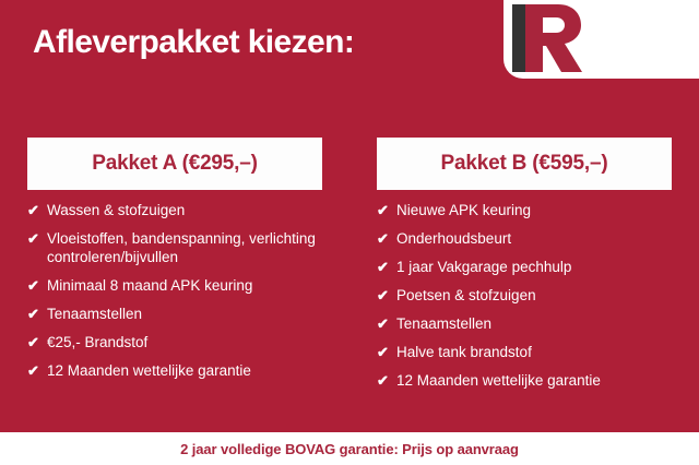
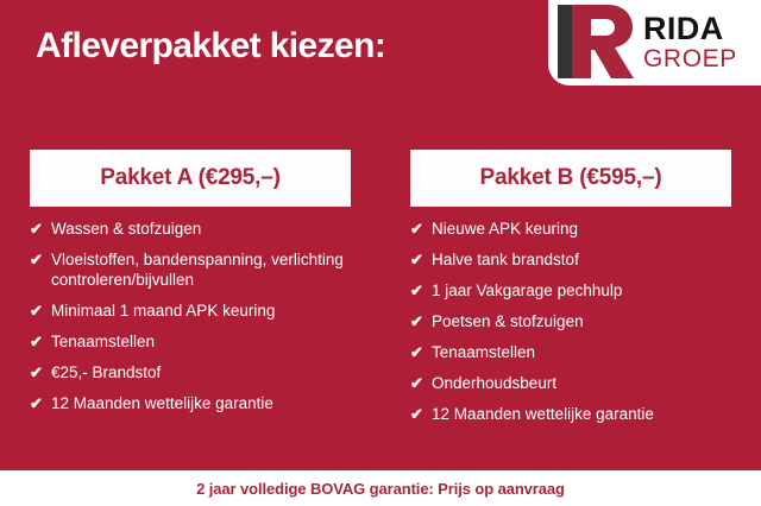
  Afleverpakket kiezen:
+ RIDA
+ GROEP
  Pakket A (€295,–)
  ✔
  Wassen & stofzuigen
  ✔
  Vloeistoffen, bandenspanning, verlichting controleren/bijvullen
  ✔
- Minimaal 8 maand APK keuring
+ Minimaal 1 maand APK keuring
  ✔
  Tenaamstellen
  ✔
  €25,- Brandstof
  ✔
  12 Maanden wettelijke garantie
  Pakket B (€595,–)
  ✔
  Nieuwe APK keuring
  ✔
- Onderhoudsbeurt
+ Halve tank brandstof
  ✔
  1 jaar Vakgarage pechhulp
  ✔
  Poetsen & stofzuigen
  ✔
  Tenaamstellen
  ✔
- Halve tank brandstof
+ Onderhoudsbeurt
  ✔
  12 Maanden wettelijke garantie
  2 jaar volledige BOVAG garantie: Prijs op aanvraag
